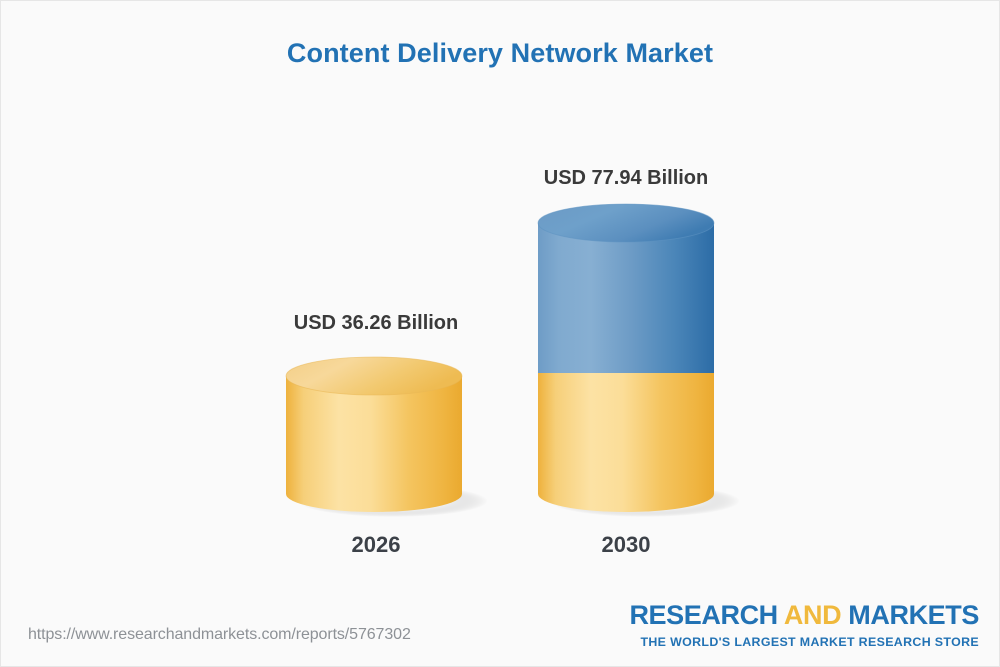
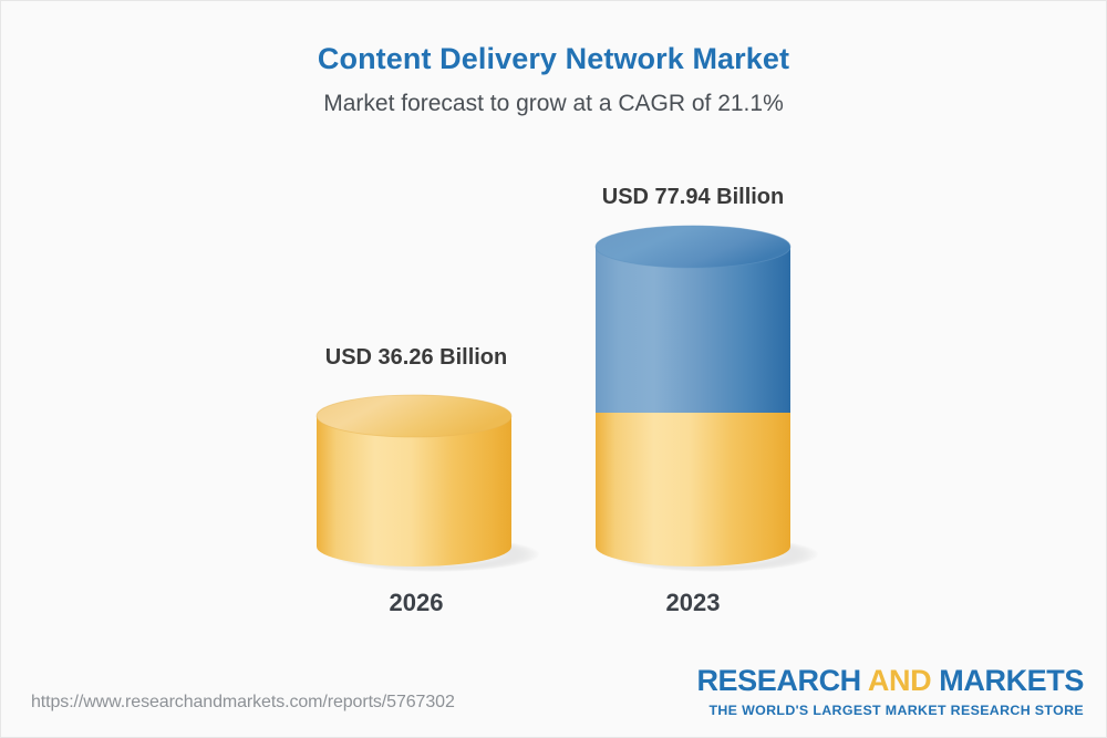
  Content Delivery Network Market
+ Market forecast to grow at a CAGR of 21.1%
  USD 36.26 Billion
  USD 77.94 Billion
  2026
- 2030
+ 2023
  https://www.researchandmarkets.com/reports/5767302
  RESEARCH AND MARKETS
  THE WORLD'S LARGEST MARKET RESEARCH STORE
